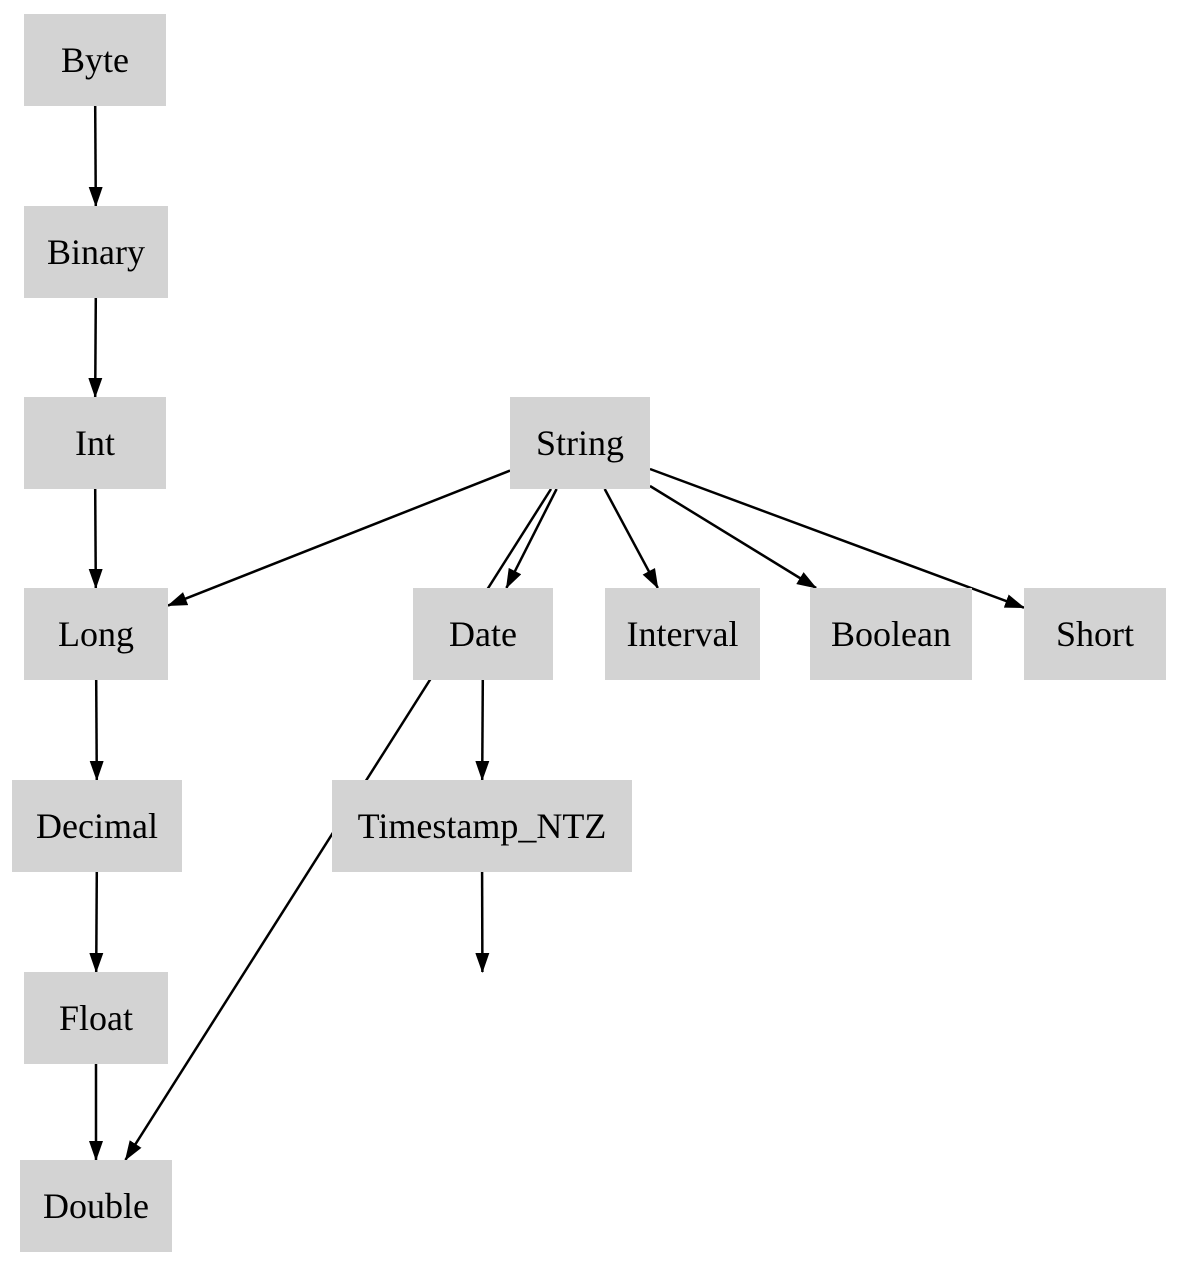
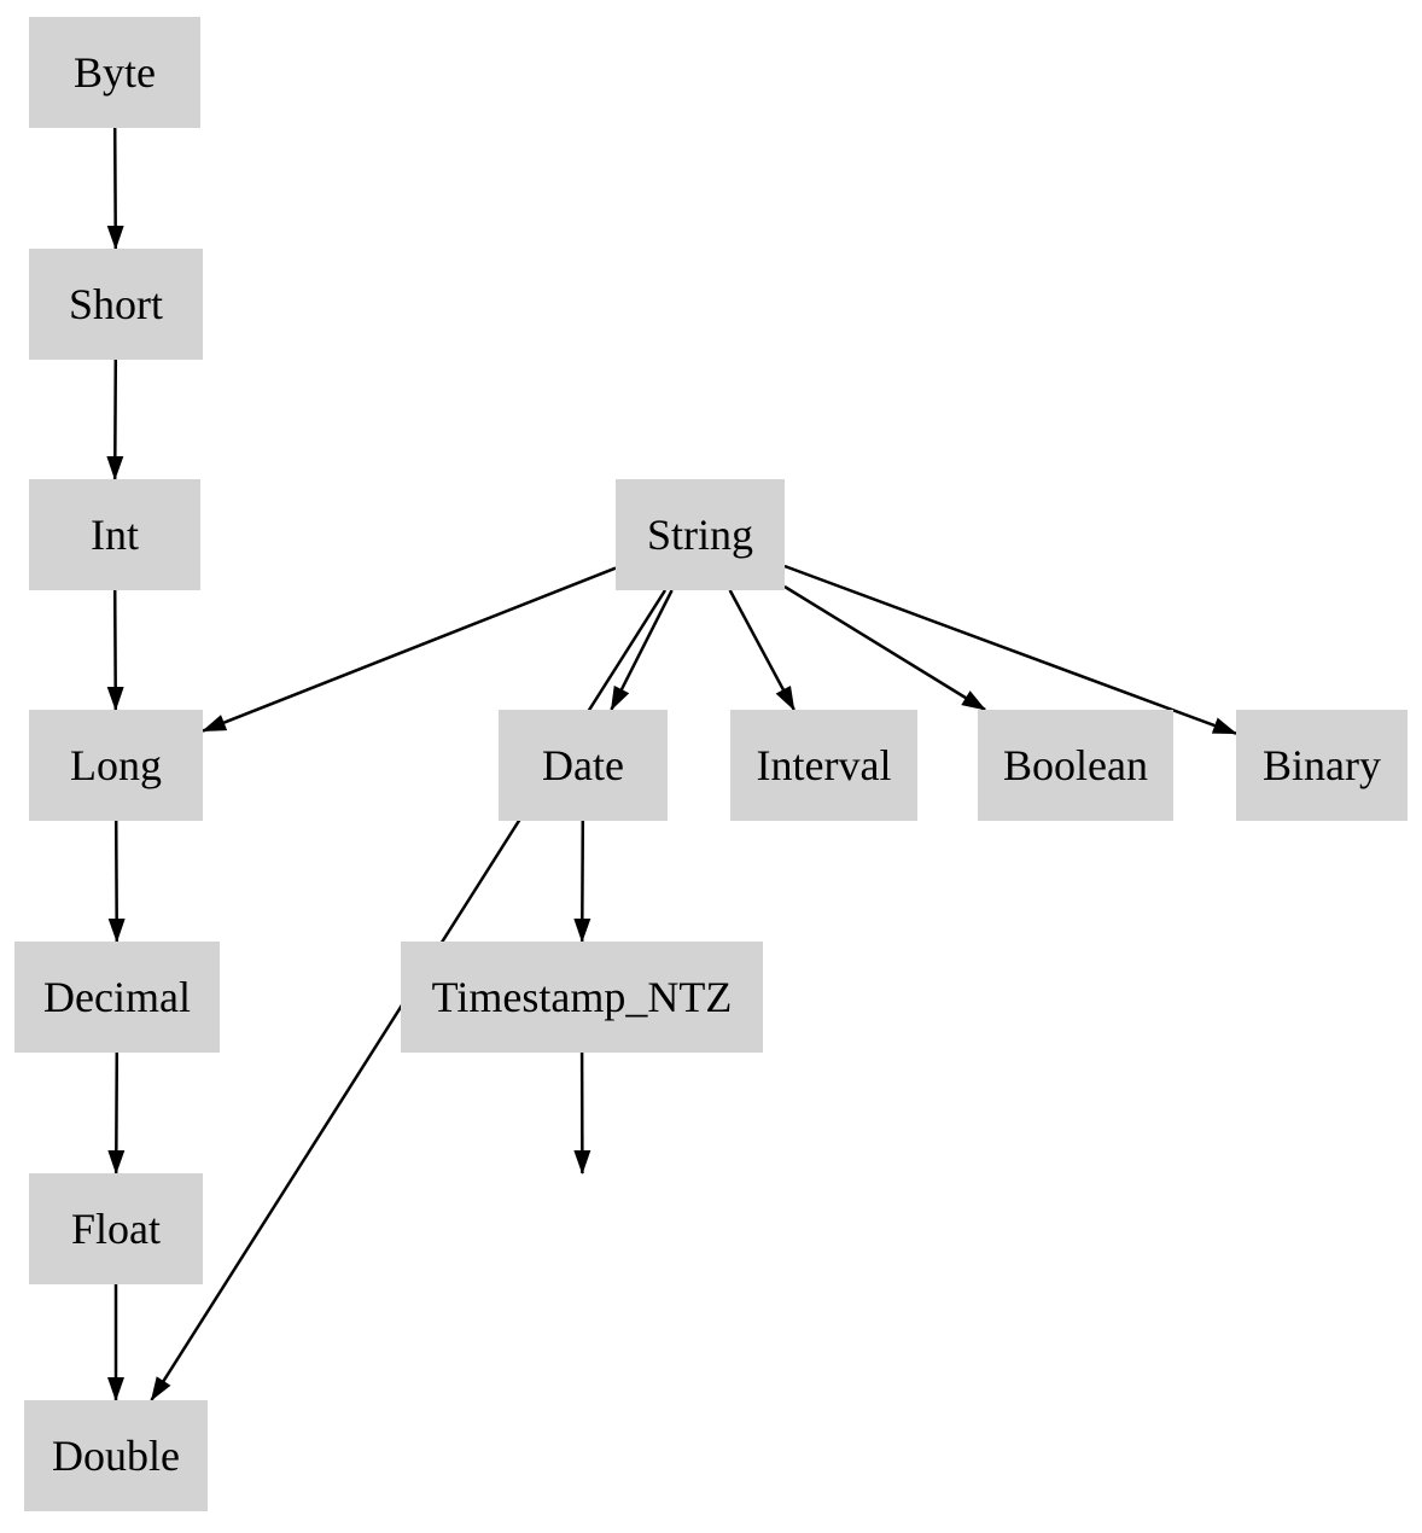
  Byte
- Binary
+ Short
  Int
  String
  Long
  Date
  Interval
  Boolean
- Short
+ Binary
  Decimal
  Timestamp_NTZ
  Float
  Double
